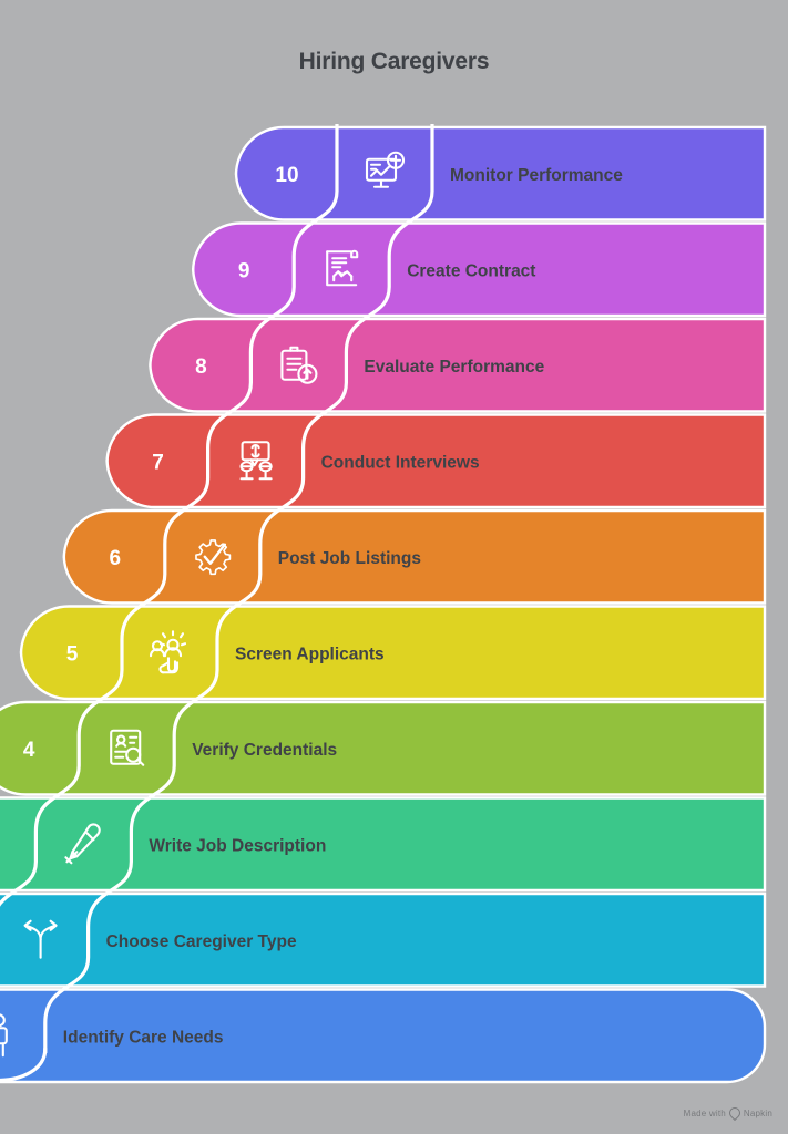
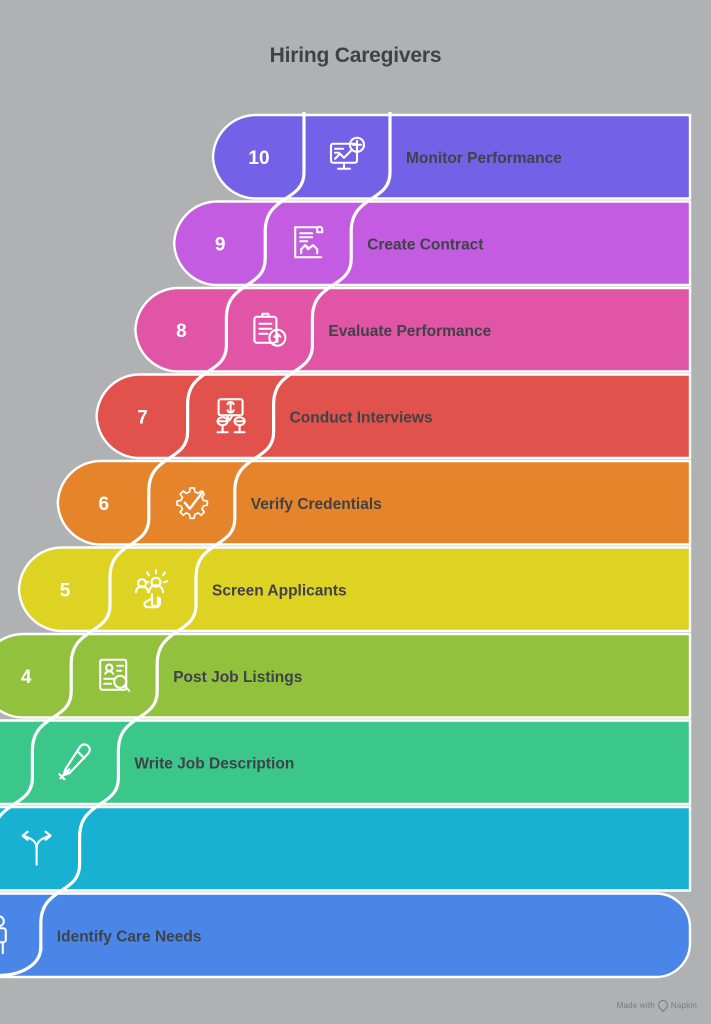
  Hiring Caregivers
  10
  Monitor Performance
  9
  Create Contract
  8
  Evaluate Performance
  7
  Conduct Interviews
  6
- Post Job Listings
+ Verify Credentials
  5
  Screen Applicants
  4
- Verify Credentials
+ Post Job Listings
  Write Job Description
- Choose Caregiver Type
  Identify Care Needs
  Made with
  Napkin
